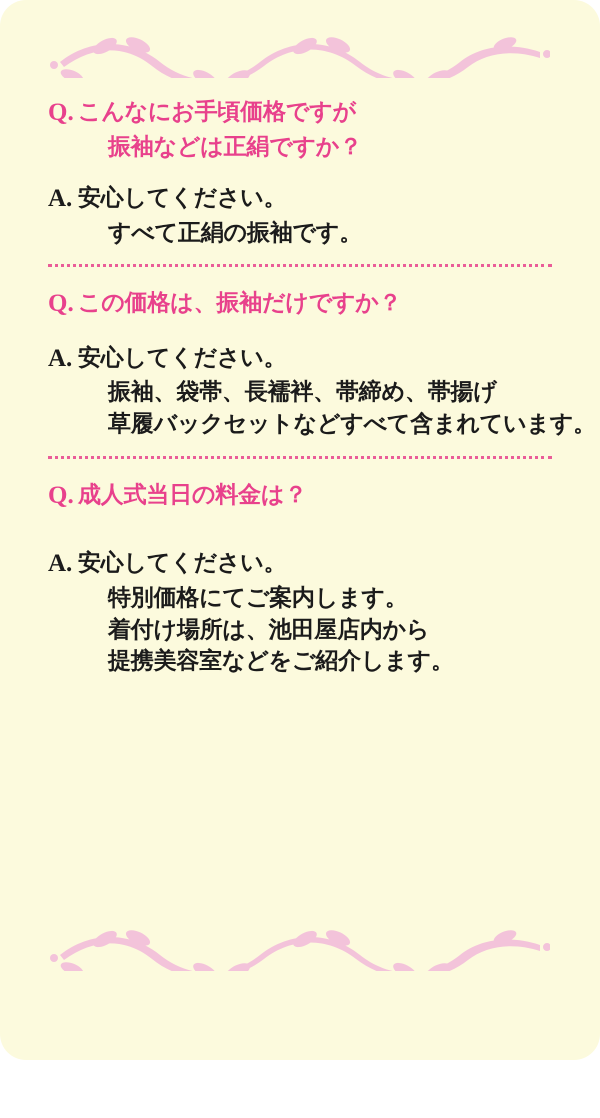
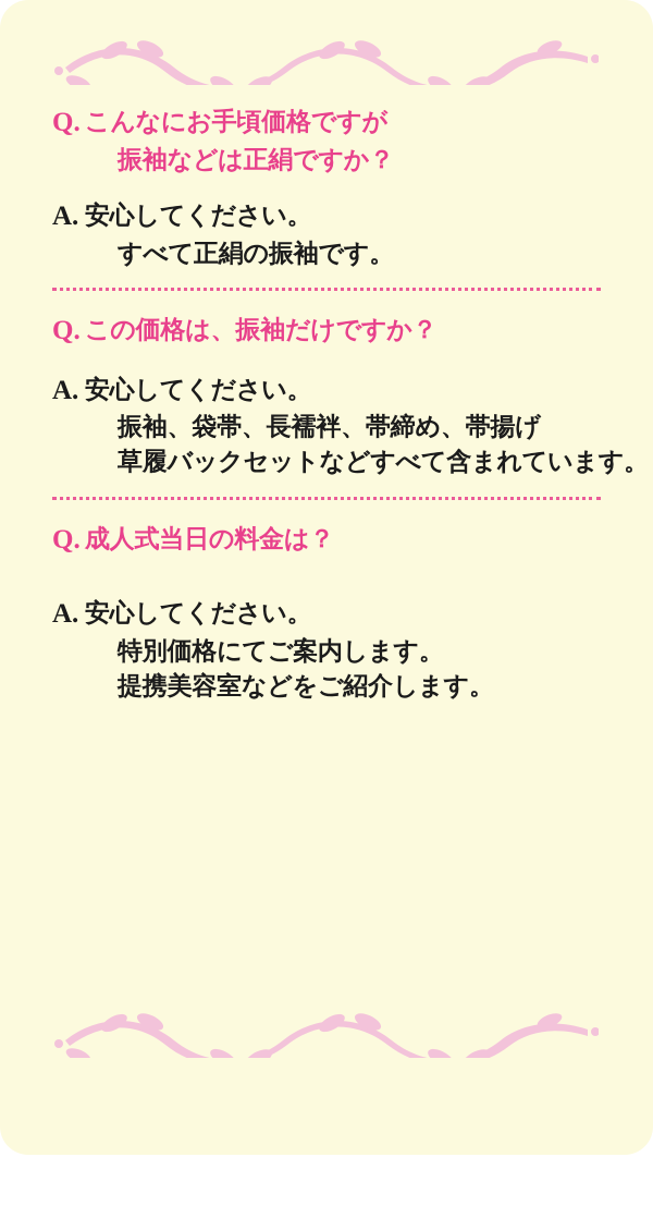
  Q.
  こんなにお手頃価格ですが
  振袖などは正絹ですか？
  A.
  安心してください。
  すべて正絹の振袖です。
  Q.
  この価格は、振袖だけですか？
  A.
  安心してください。
  振袖、袋帯、長襦袢、帯締め、帯揚げ
  草履バックセットなどすべて含まれています。
  Q.
  成人式当日の料金は？
  A.
  安心してください。
  特別価格にてご案内します。
- 着付け場所は、池田屋店内から
  提携美容室などをご紹介します。
